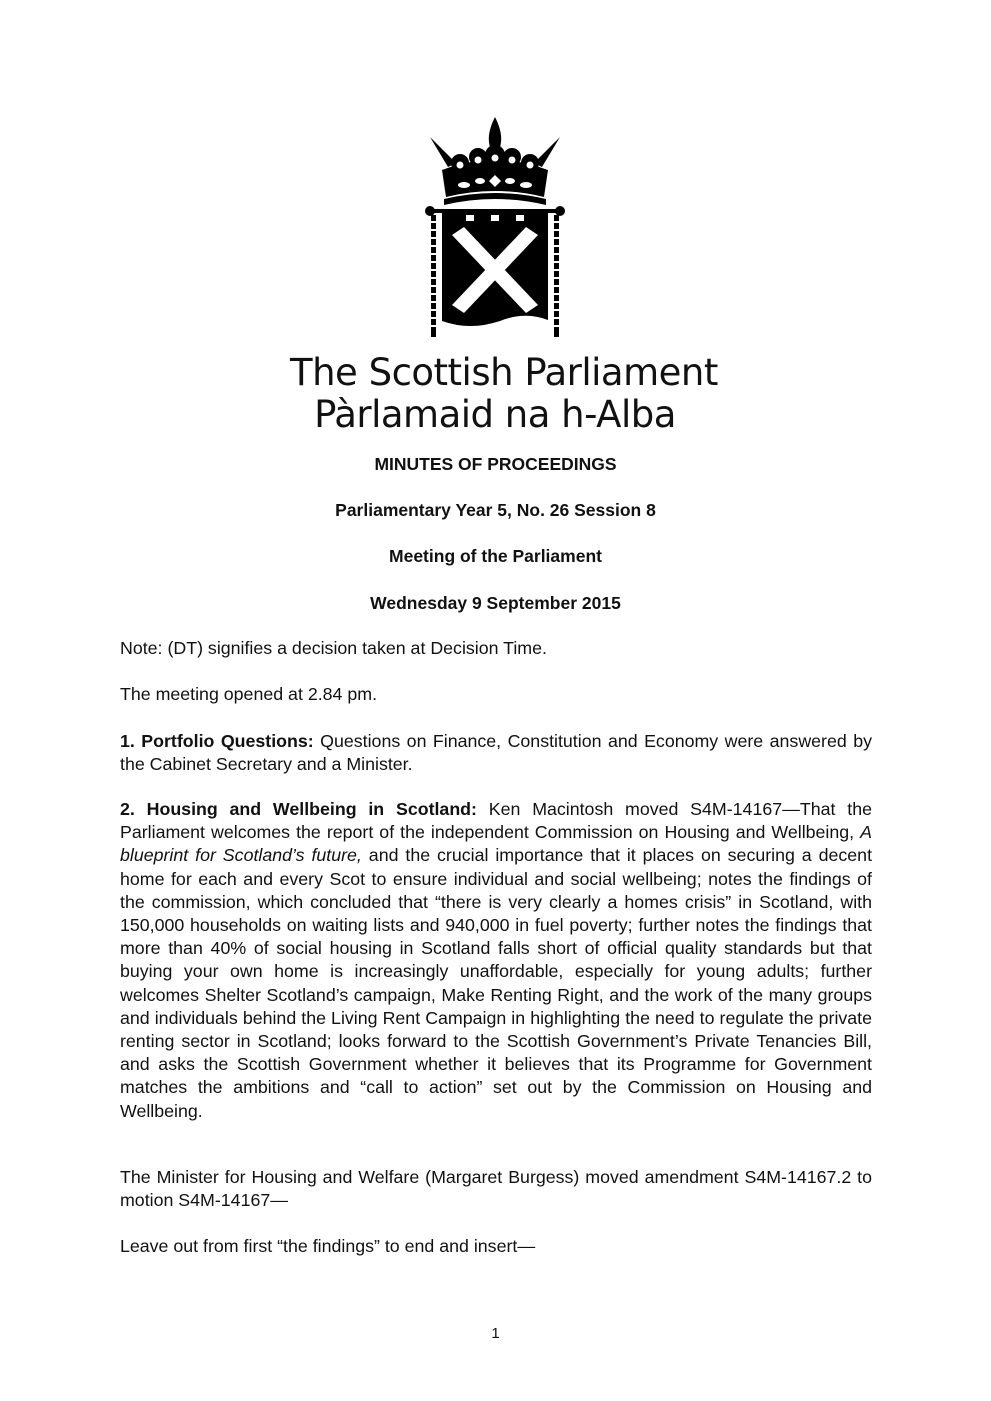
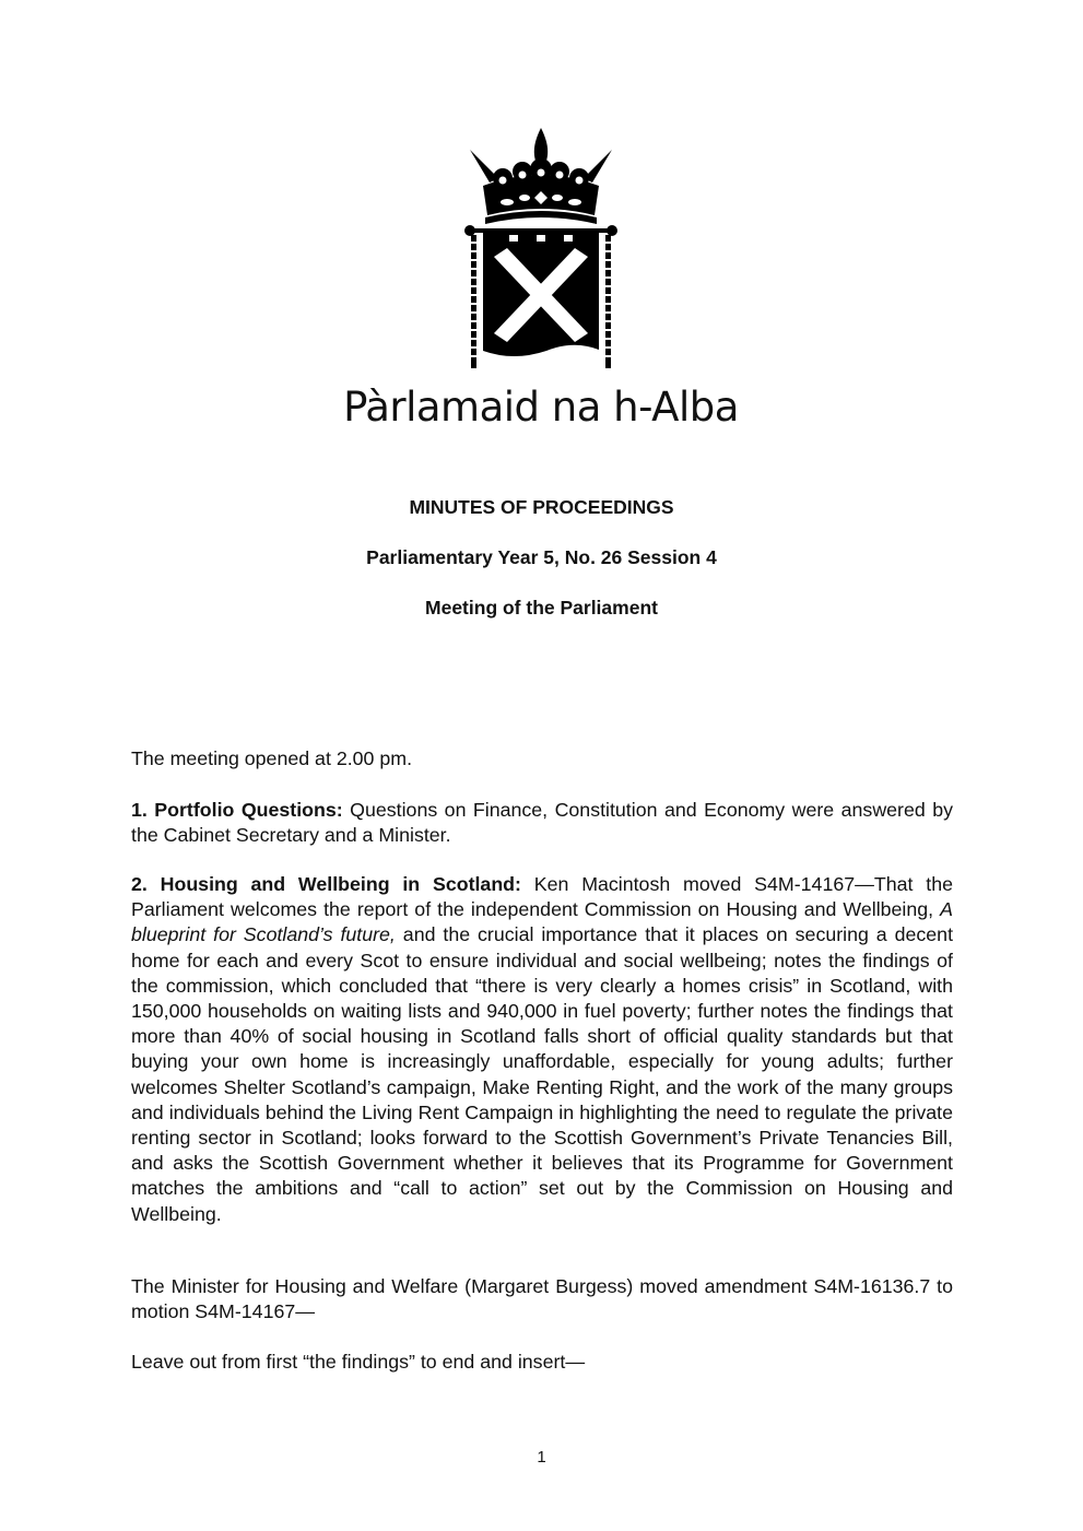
- The Scottish Parliament
  Pàrlamaid na h-Alba
  MINUTES OF PROCEEDINGS
- Parliamentary Year 5, No. 26 Session 8
+ Parliamentary Year 5, No. 26 Session 4
  Meeting of the Parliament
- Wednesday 9 September 2015
- Note: (DT) signifies a decision taken at Decision Time.
- The meeting opened at 2.84 pm.
+ The meeting opened at 2.00 pm.
  1. Portfolio Questions: Questions on Finance, Constitution and Economy were answered by the Cabinet Secretary and a Minister.
  2. Housing and Wellbeing in Scotland: Ken Macintosh moved S4M-14167—That the Parliament welcomes the report of the independent Commission on Housing and Wellbeing, A blueprint for Scotland’s future, and the crucial importance that it places on securing a decent home for each and every Scot to ensure individual and social wellbeing; notes the findings of the commission, which concluded that “there is very clearly a homes crisis” in Scotland, with 150,000 households on waiting lists and 940,000 in fuel poverty; further notes the findings that more than 40% of social housing in Scotland falls short of official quality standards but that buying your own home is increasingly unaffordable, especially for young adults; further welcomes Shelter Scotland’s campaign, Make Renting Right, and the work of the many groups and individuals behind the Living Rent Campaign in highlighting the need to regulate the private renting sector in Scotland; looks forward to the Scottish Government’s Private Tenancies Bill, and asks the Scottish Government whether it believes that its Programme for Government matches the ambitions and “call to action” set out by the Commission on Housing and Wellbeing.
- The Minister for Housing and Welfare (Margaret Burgess) moved amendment S4M-14167.2 to motion S4M-14167—
+ The Minister for Housing and Welfare (Margaret Burgess) moved amendment S4M-16136.7 to motion S4M-14167—
  Leave out from first “the findings” to end and insert—
  1
